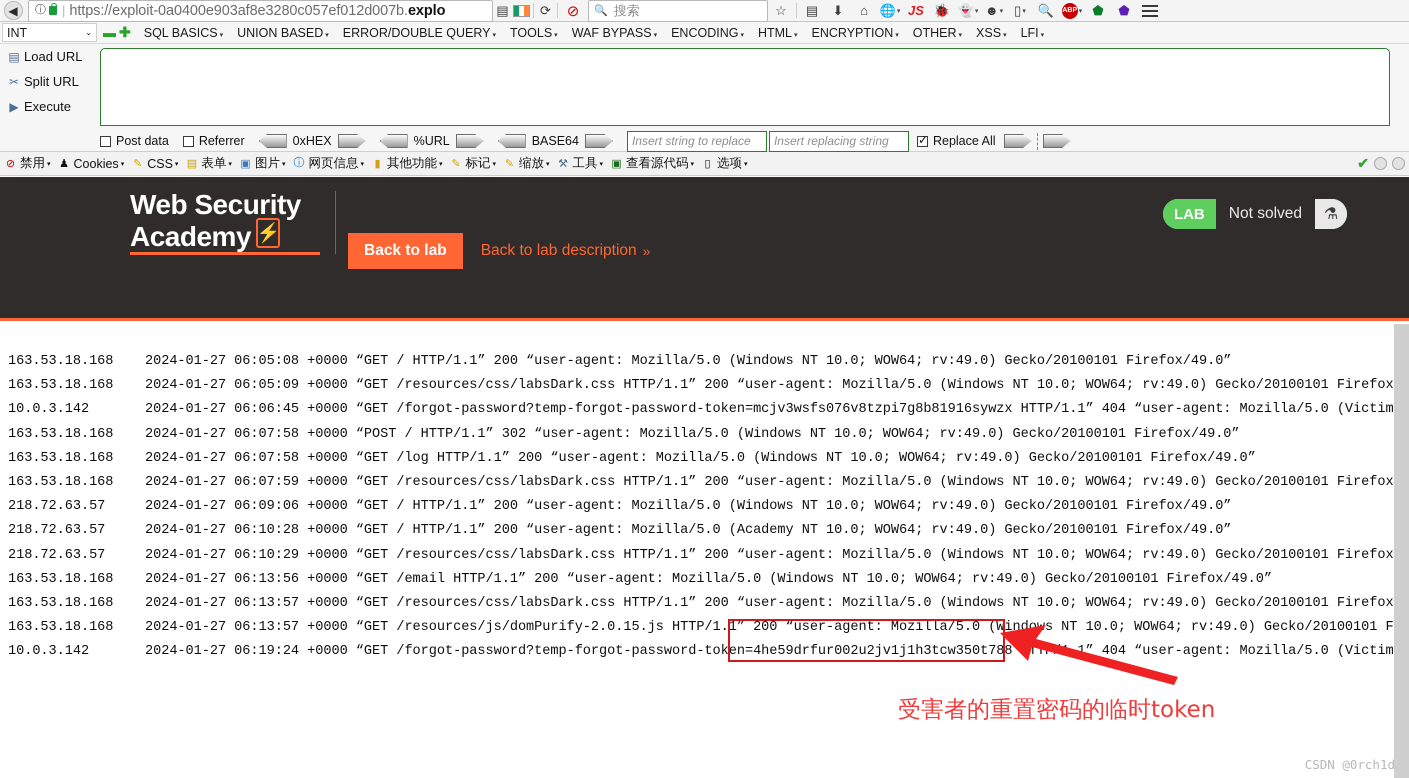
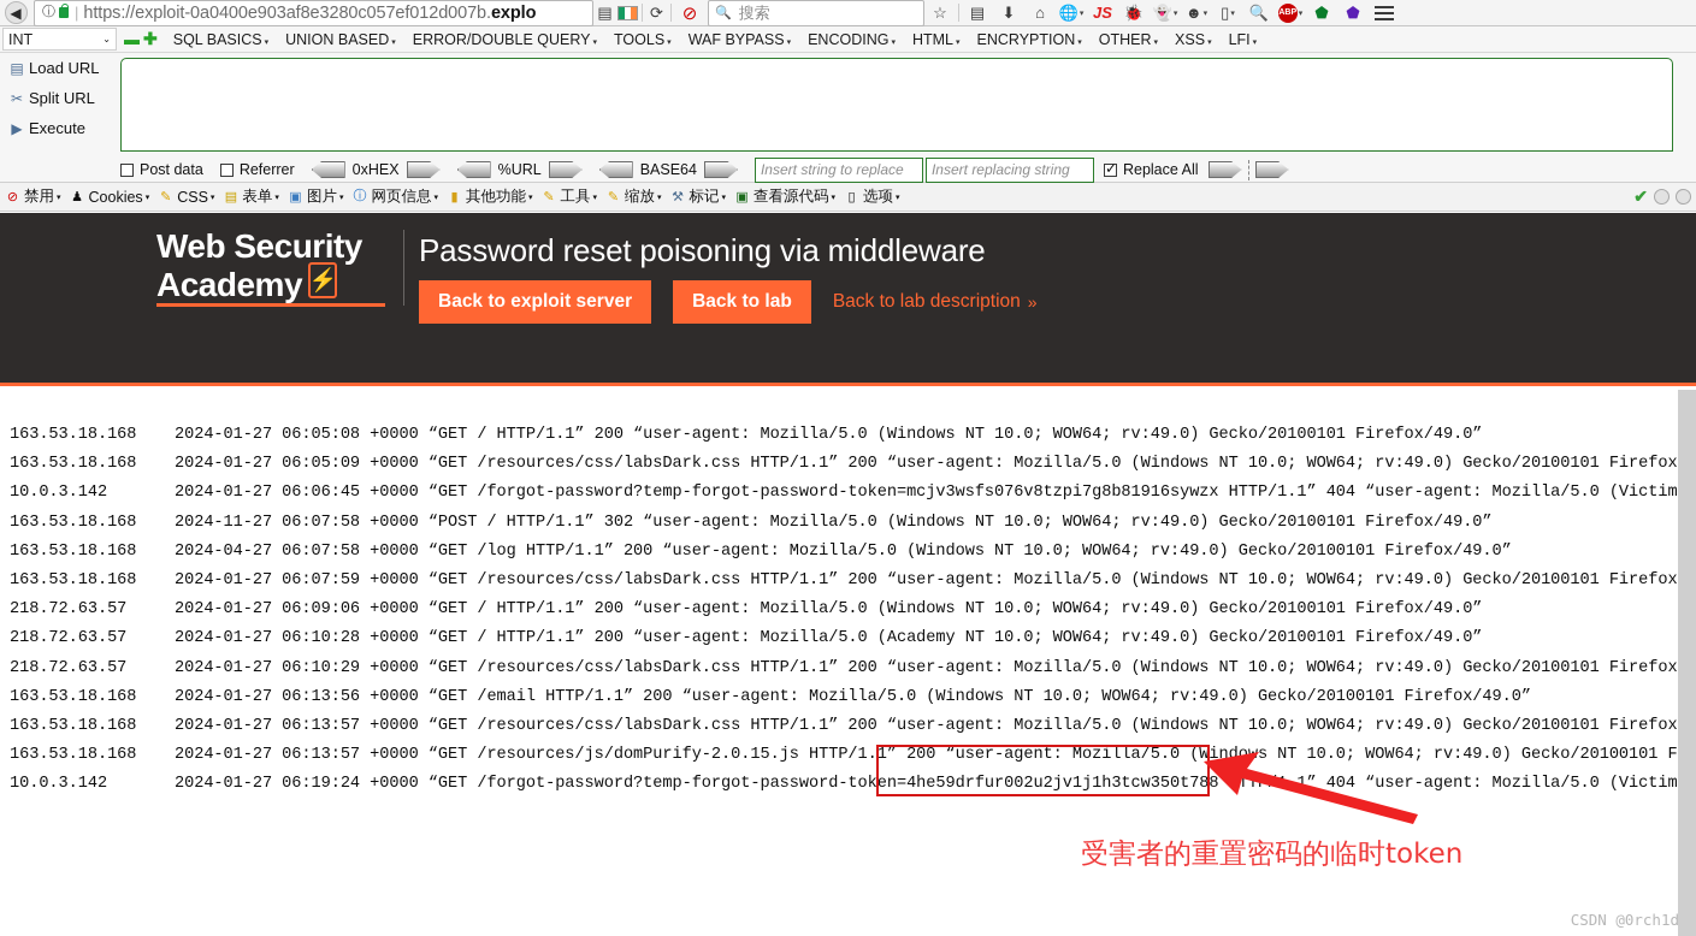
  ◀
  ⓘ
  |
  https://exploit-0a0400e903af8e3280c057ef012d007b.explo
  ▤
  ⟳
  ⊘
  🔍
  搜索
  ☆
  ▤
  ⬇
  ⌂
  🌐
  JS
  🐞
  👻
  ☻
  ▯
  🔍
  ⬟
  ⬟
  INT
  ⌄
  ▬
  ✚
  SQL BASICS
  UNION BASED
  ERROR/DOUBLE QUERY
  TOOLS
  WAF BYPASS
  ENCODING
  HTML
  ENCRYPTION
  OTHER
  XSS
  LFI
  ▤
  Load URL
  ✂
  Split URL
  ▶
  Execute
  Post data
  Referrer
  0xHEX
  %URL
  BASE64
  Insert string to replace
  Insert replacing string
  Replace All
  ⊘
  禁用
  ♟
  Cookies
  ✎
  CSS
  ▤
  表单
  ▣
  图片
  ⓘ
  网页信息
  ▮
  其他功能
  ✎
- 标记
+ 工具
  ✎
  缩放
  ⚒
- 工具
+ 标记
  ▣
  查看源代码
  ▯
  选项
  ✔
  Web Security
  Academy
  ⚡
+ Password reset poisoning via middleware
+ Back to exploit server
  Back to lab
  Back to lab description
  »
- LAB
- Not solved
- ⚗
  163.53.18.168
  2024-01-27 06:05:08 +0000 “GET / HTTP/1.1” 200 “user-agent: Mozilla/5.0 (Windows NT 10.0; WOW64; rv:49.0) Gecko/20100101 Firefox/49.0”
  163.53.18.168
  2024-01-27 06:05:09 +0000 “GET /resources/css/labsDark.css HTTP/1.1” 200 “user-agent: Mozilla/5.0 (Windows NT 10.0; WOW64; rv:49.0) Gecko/20100101 Firefox
  10.0.3.142
  2024-01-27 06:06:45 +0000 “GET /forgot-password?temp-forgot-password-token=mcjv3wsfs076v8tzpi7g8b81916sywzx HTTP/1.1” 404 “user-agent: Mozilla/5.0 (Victim
  163.53.18.168
- 2024-01-27 06:07:58 +0000 “POST / HTTP/1.1” 302 “user-agent: Mozilla/5.0 (Windows NT 10.0; WOW64; rv:49.0) Gecko/20100101 Firefox/49.0”
+ 2024-11-27 06:07:58 +0000 “POST / HTTP/1.1” 302 “user-agent: Mozilla/5.0 (Windows NT 10.0; WOW64; rv:49.0) Gecko/20100101 Firefox/49.0”
  163.53.18.168
- 2024-01-27 06:07:58 +0000 “GET /log HTTP/1.1” 200 “user-agent: Mozilla/5.0 (Windows NT 10.0; WOW64; rv:49.0) Gecko/20100101 Firefox/49.0”
+ 2024-04-27 06:07:58 +0000 “GET /log HTTP/1.1” 200 “user-agent: Mozilla/5.0 (Windows NT 10.0; WOW64; rv:49.0) Gecko/20100101 Firefox/49.0”
  163.53.18.168
  2024-01-27 06:07:59 +0000 “GET /resources/css/labsDark.css HTTP/1.1” 200 “user-agent: Mozilla/5.0 (Windows NT 10.0; WOW64; rv:49.0) Gecko/20100101 Firefox
  218.72.63.57
  2024-01-27 06:09:06 +0000 “GET / HTTP/1.1” 200 “user-agent: Mozilla/5.0 (Windows NT 10.0; WOW64; rv:49.0) Gecko/20100101 Firefox/49.0”
  218.72.63.57
  2024-01-27 06:10:28 +0000 “GET / HTTP/1.1” 200 “user-agent: Mozilla/5.0 (Academy NT 10.0; WOW64; rv:49.0) Gecko/20100101 Firefox/49.0”
  218.72.63.57
  2024-01-27 06:10:29 +0000 “GET /resources/css/labsDark.css HTTP/1.1” 200 “user-agent: Mozilla/5.0 (Windows NT 10.0; WOW64; rv:49.0) Gecko/20100101 Firefox
  163.53.18.168
  2024-01-27 06:13:56 +0000 “GET /email HTTP/1.1” 200 “user-agent: Mozilla/5.0 (Windows NT 10.0; WOW64; rv:49.0) Gecko/20100101 Firefox/49.0”
  163.53.18.168
  2024-01-27 06:13:57 +0000 “GET /resources/css/labsDark.css HTTP/1.1” 200 “user-agent: Mozilla/5.0 (Windows NT 10.0; WOW64; rv:49.0) Gecko/20100101 Firefox
  163.53.18.168
  2024-01-27 06:13:57 +0000 “GET /resources/js/domPurify-2.0.15.js HTTP/1.1” 200 “user-agent: Mozilla/5.0 (Winds NT 10.0; WOW64; rv:49.0) Gecko/20100101 F
  10.0.3.142
  2024-01-27 06:19:24 +0000 “GET /forgot-password?temp-forgot-password-token=4he59drfur002u2jv1j1h3tcw350t788TTP” 404 “user-agent: Mozilla/5.0 (Victim
  受害者的重置密码的临时token
  CSDN @0rch1d
